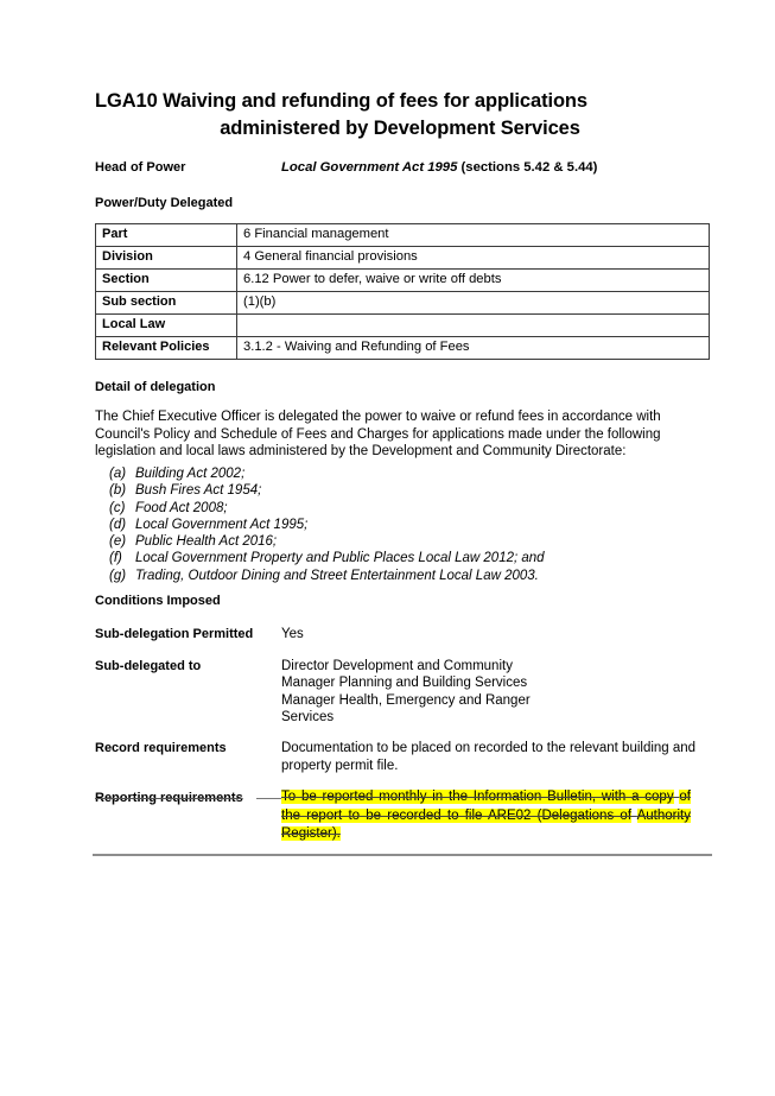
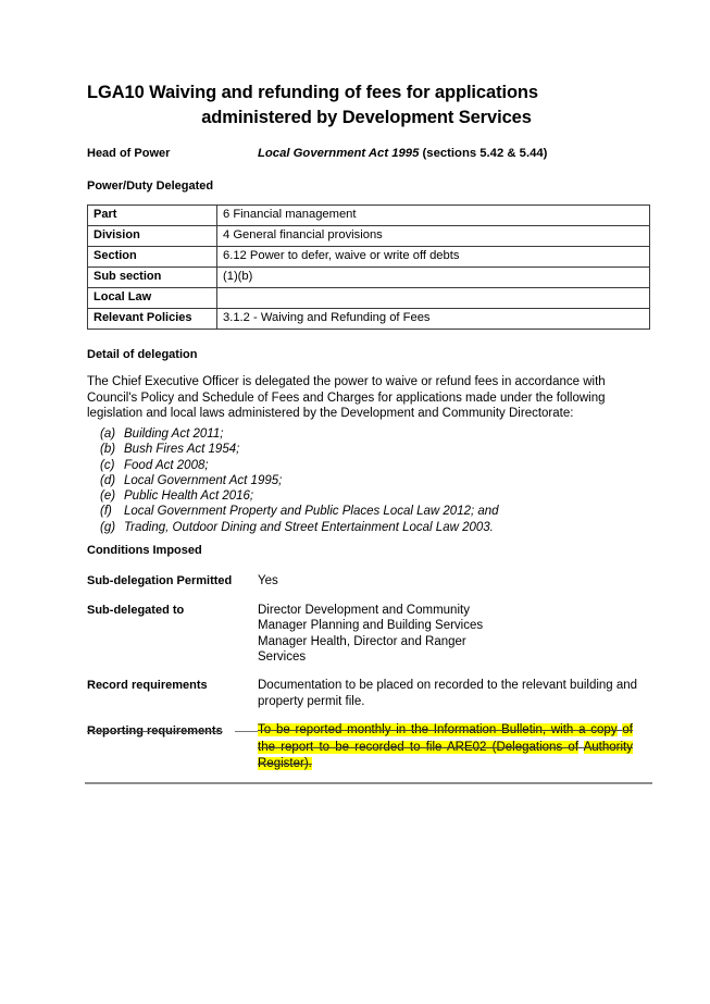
  LGA10 Waiving and refunding of fees for applications
  administered by Development Services
  Head of Power
  Local Government Act 1995 (sections 5.42 & 5.44)
  Power/Duty Delegated
  Part	6 Financial management
  Division	4 General financial provisions
  Section	6.12 Power to defer, waive or write off debts
  Sub section	(1)(b)
  Local Law
  Relevant Policies	3.1.2 - Waiving and Refunding of Fees
  Detail of delegation
  The Chief Executive Officer is delegated the power to waive or refund fees in accordance with Council's Policy and Schedule of Fees and Charges for applications made under the following legislation and local laws administered by the Development and Community Directorate:
- (a) Building Act 2002;
+ (a) Building Act 2011;
  (b) Bush Fires Act 1954;
  (c) Food Act 2008;
  (d) Local Government Act 1995;
  (e) Public Health Act 2016;
  (f) Local Government Property and Public Places Local Law 2012; and
  (g) Trading, Outdoor Dining and Street Entertainment Local Law 2003.
  Conditions Imposed
  Sub-delegation Permitted
  Yes
  Sub-delegated to
  Director Development and Community
  Manager Planning and Building Services
- Manager Health, Emergency and Ranger
+ Manager Health, Director and Ranger
  Services
  Record requirements
  Documentation to be placed on recorded to the relevant building and property permit file.
  Reporting requirements
  To be reported monthly in the Information Bulletin, with a copy of the report to be recorded to file ARE02 (Delegations of Authority Register).
